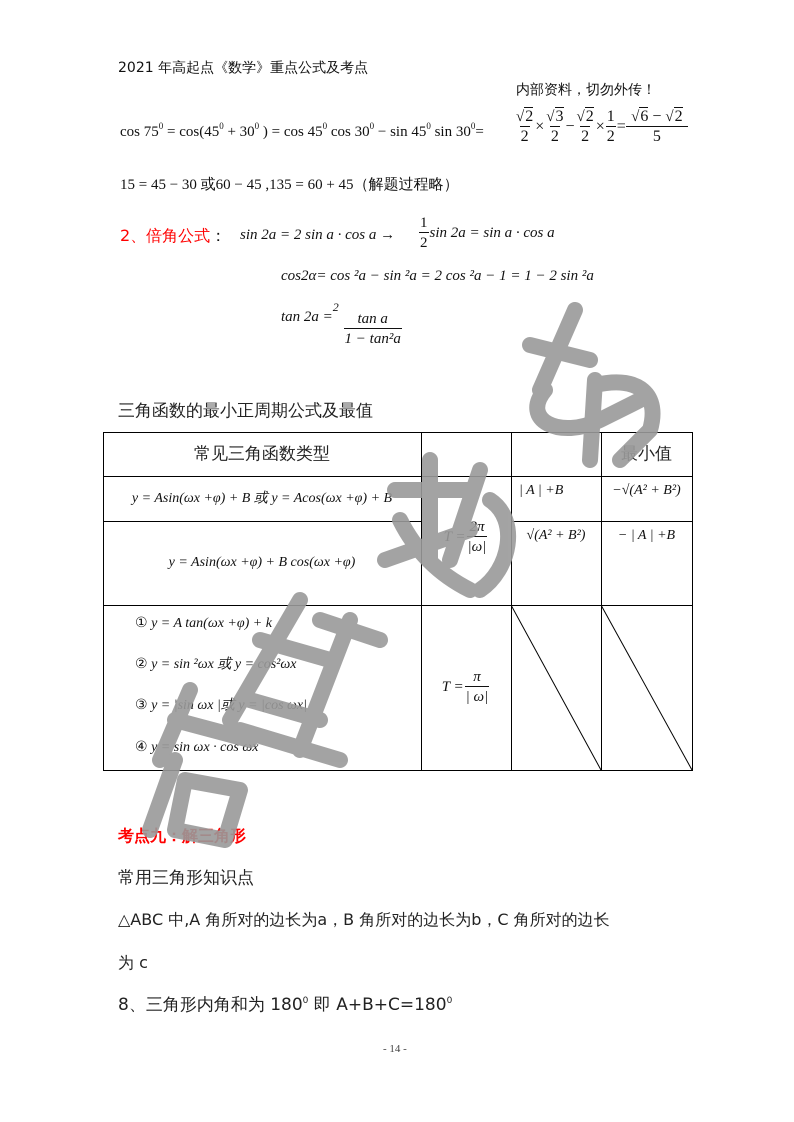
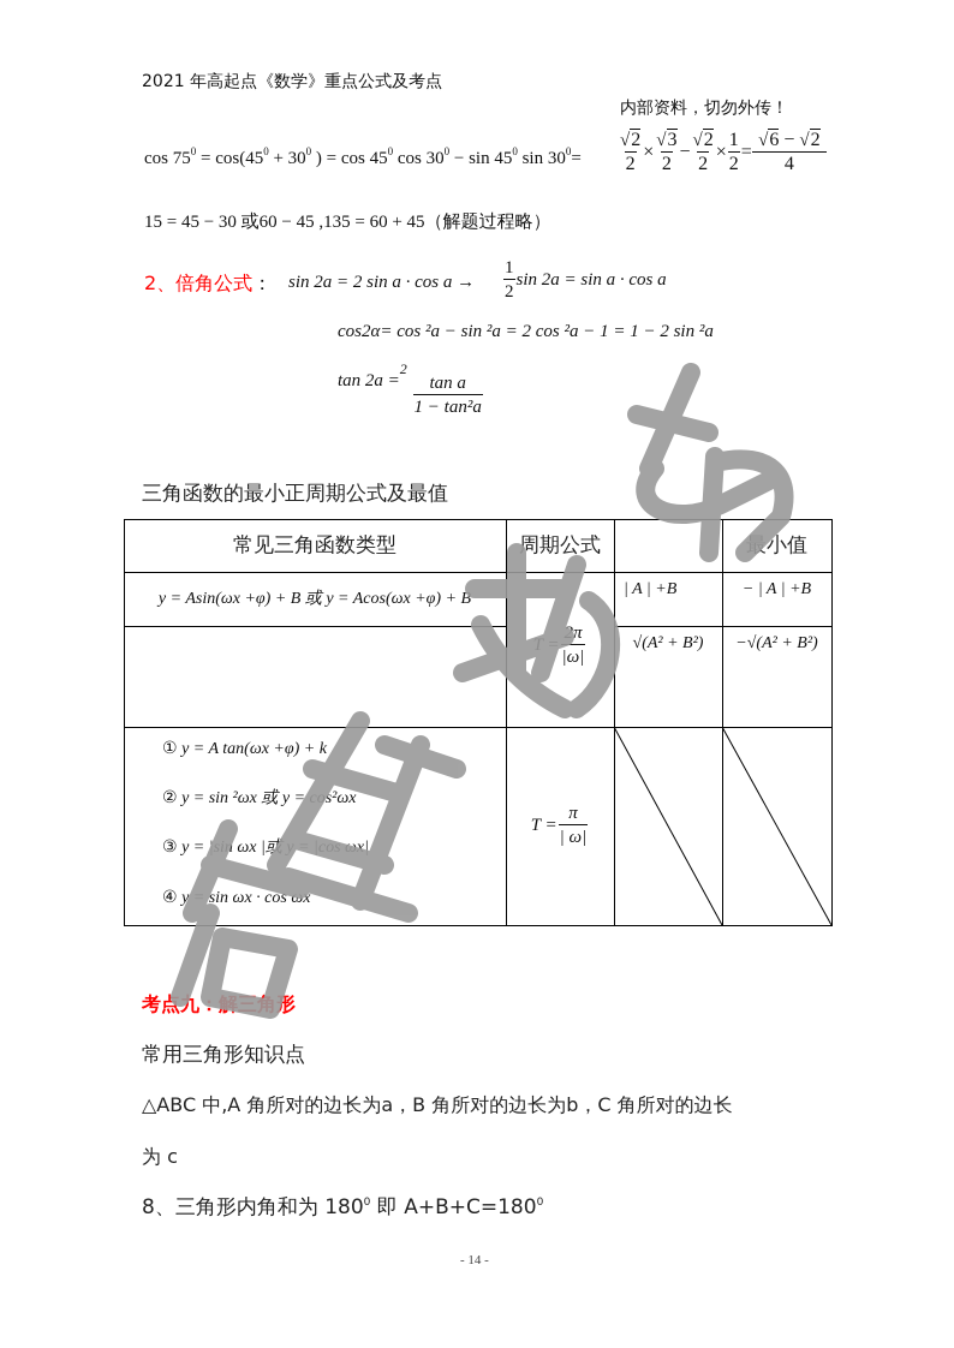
  2021 年高起点《数学》重点公式及考点
  内部资料，切勿外传！
  cos 750 = cos(450 + 300 ) = cos 450 cos 300 − sin 450 sin 300=
  √2
  2
  ×
  √3
  2
  −
  √2
  2
  ×
  1
  2
  =
  √6 − √2
- 5
+ 4
  15 = 45 − 30 或60 − 45 ,135 = 60 + 45（解题过程略）
  2、倍角公式：
  sin 2a = 2 sin a · cos a →
  1
  2
  sin 2a = sin a · cos a
  cos2α= cos ²a − sin ²a = 2 cos ²a − 1 = 1 − 2 sin ²a
  tan 2a =2
  tan a
  1 − tan²a
  三角函数的最小正周期公式及最值
  常见三角函数类型
+ 周期公式
  y = Asin(ωx +φ) + B 或 y = Acos(ωx +φ) + B
  | A | +B
- −√(A² + B²)
+ − | A | +B
  |ω|
- y = Asin(ωx +φ) + B cos(ωx +φ)
  √(A² + B²)
- − | A | +B
+ −√(A² + B²)
  ① y = A tan(ωx +φ) + k
  ② y = sin ²ωx 或 y =s²ωx
  ④ y sin ωx · cosx
  T =
  π
  | ω|
  常用三角形知识点
  △ABC 中,A 角所对的边长为a，B 角所对的边长为b，C 角所对的边长
  为 c
  8、三角形内角和为 1800 即 A+B+C=1800
  - 14 -
